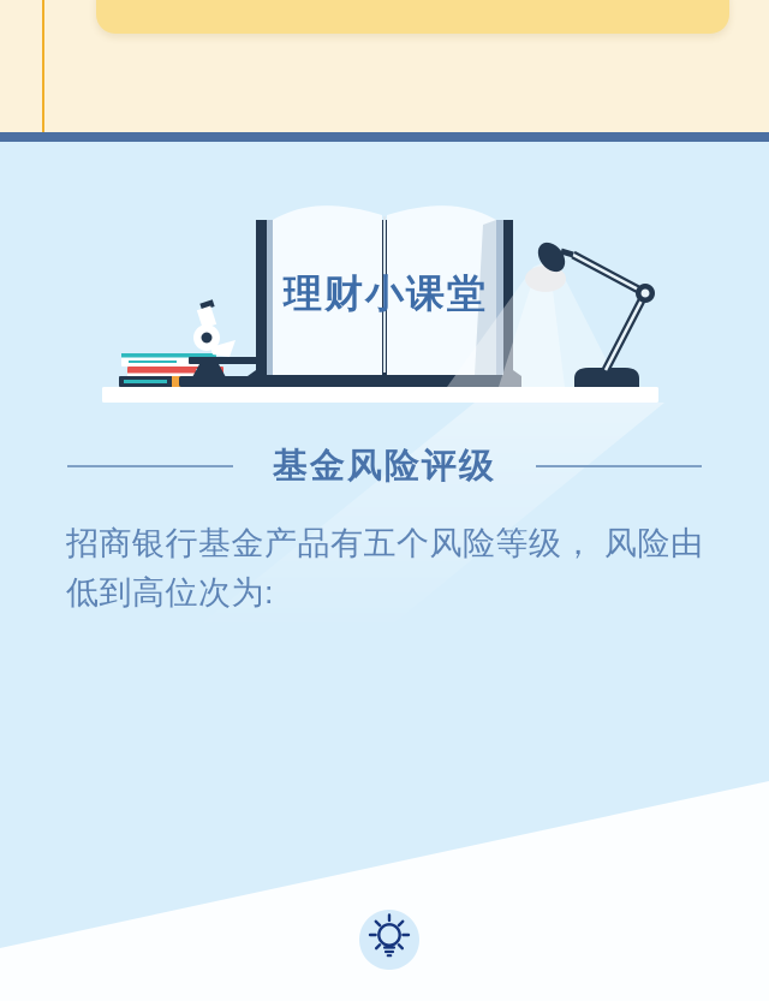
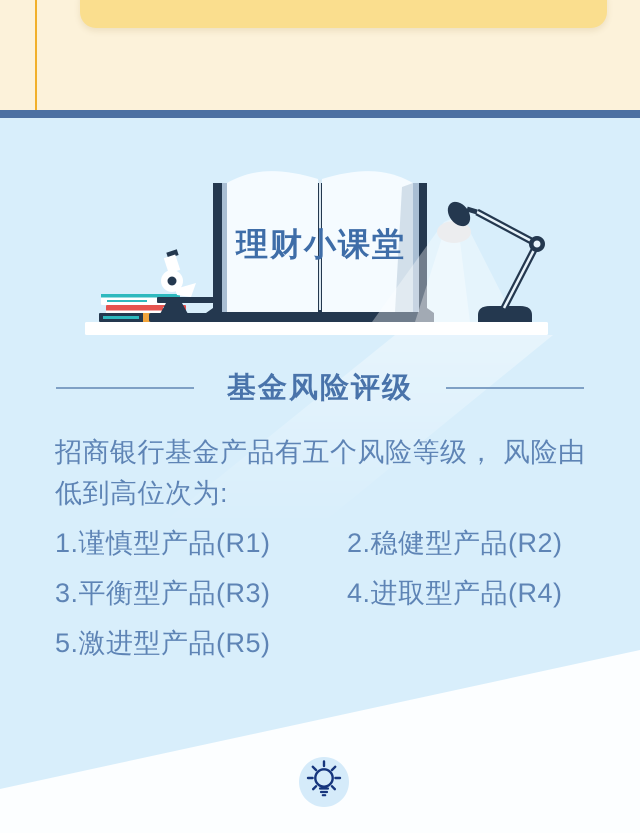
  理财小课堂
  基金风险评级
  招商银行基金产品有五个风险等级， 风险由
  低到高位次为:
+ 1.谨慎型产品(R1)
+ 2.稳健型产品(R2)
+ 3.平衡型产品(R3)
+ 4.进取型产品(R4)
+ 5.激进型产品(R5)
